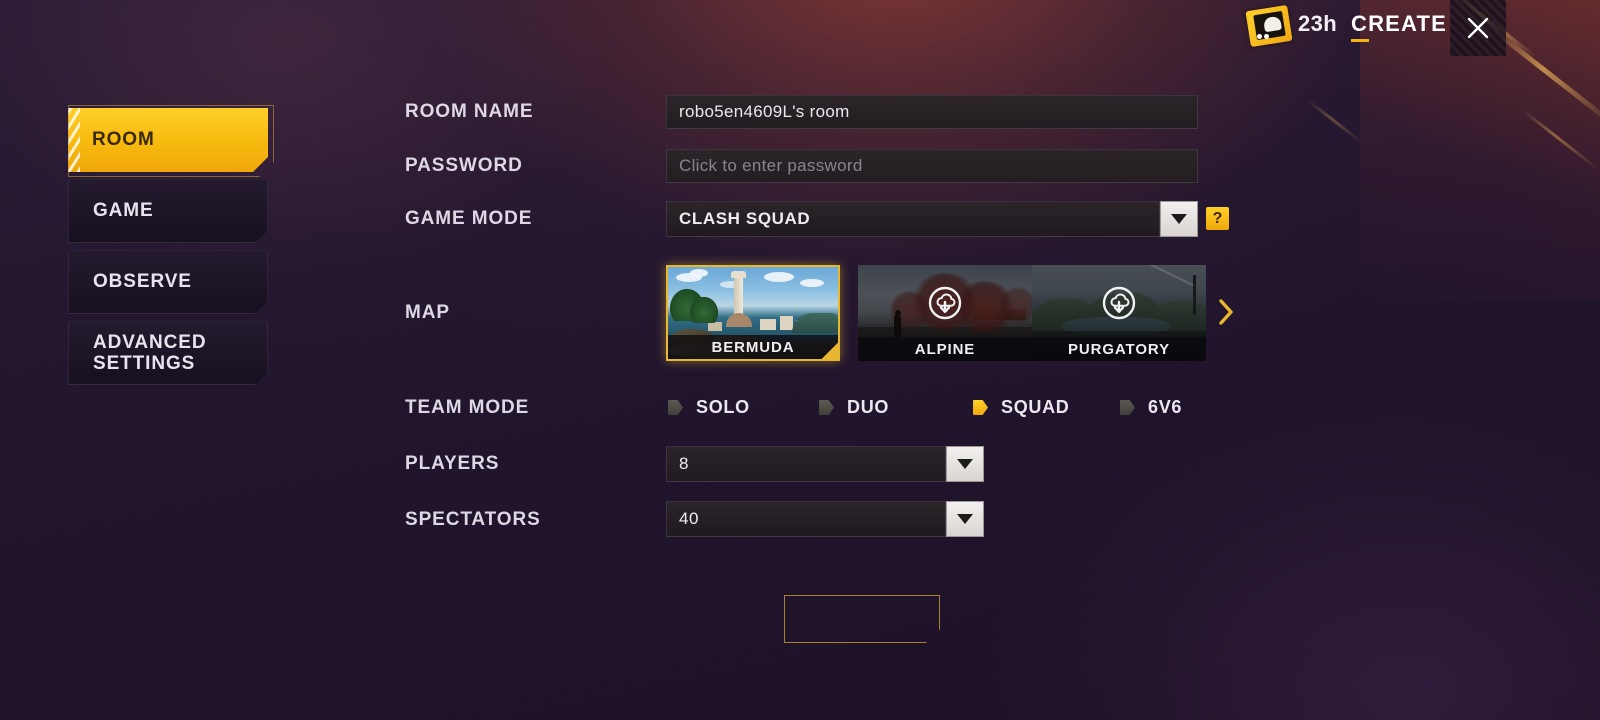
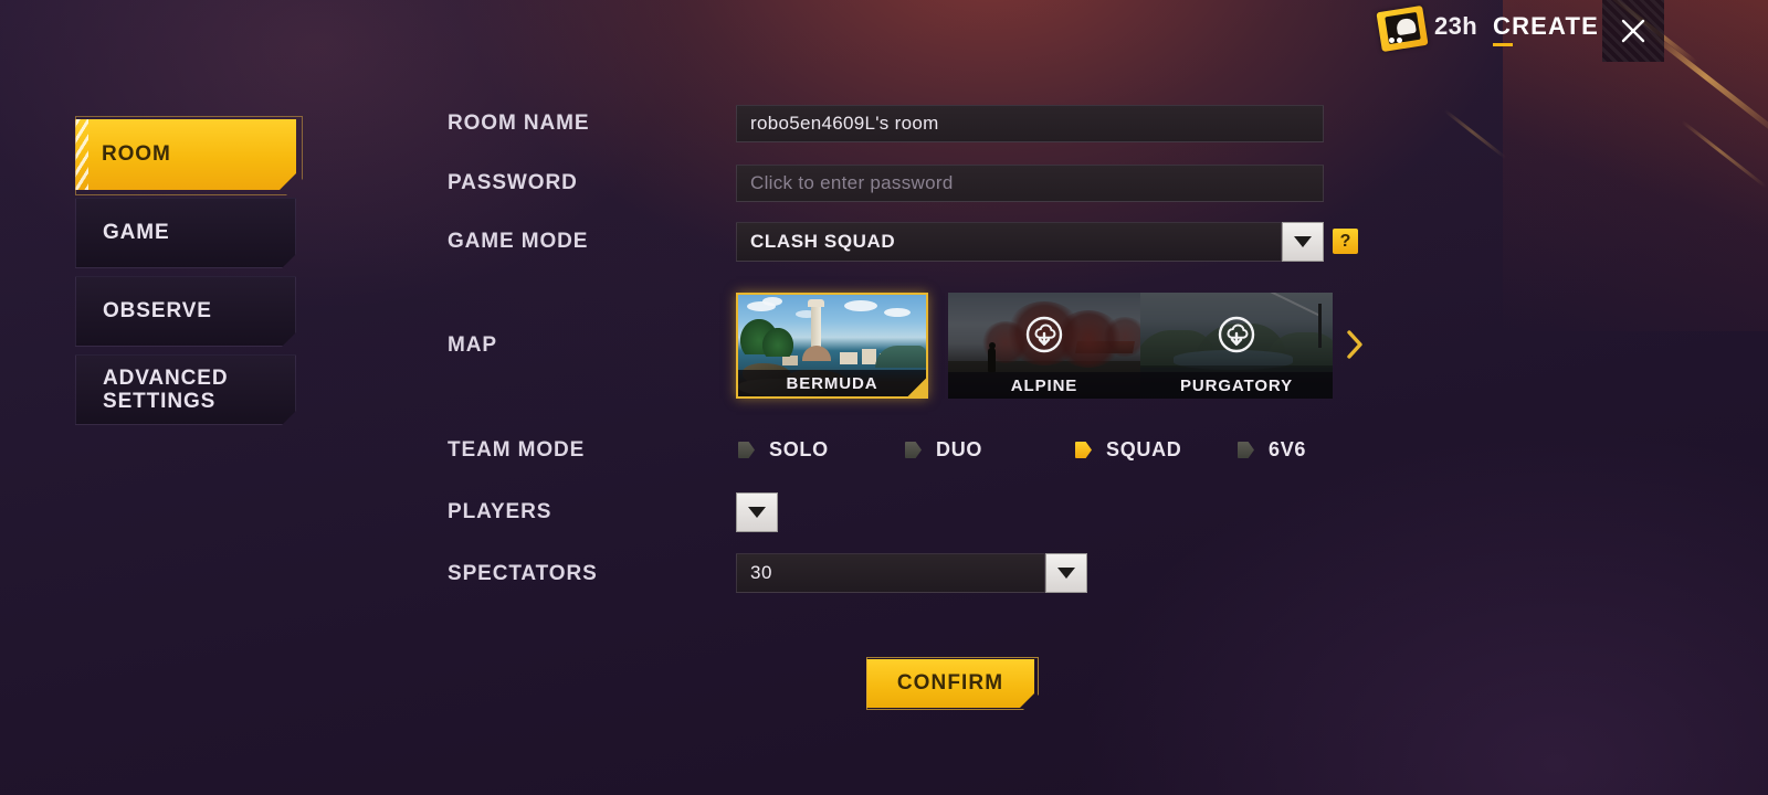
  23h
  CREATE
  ROOM
  GAME
  OBSERVE
  ADVANCED
  SETTINGS
  ROOM NAME
  robo5en4609L's room
  PASSWORD
  Click to enter password
  GAME MODE
  CLASH SQUAD
  ?
  MAP
  BERMUDA
  ALPINE
  PURGATORY
  TEAM MODE
  SOLO
  DUO
  SQUAD
  6V6
  PLAYERS
- 8
  SPECTATORS
- 40
+ 30
+ CONFIRM
